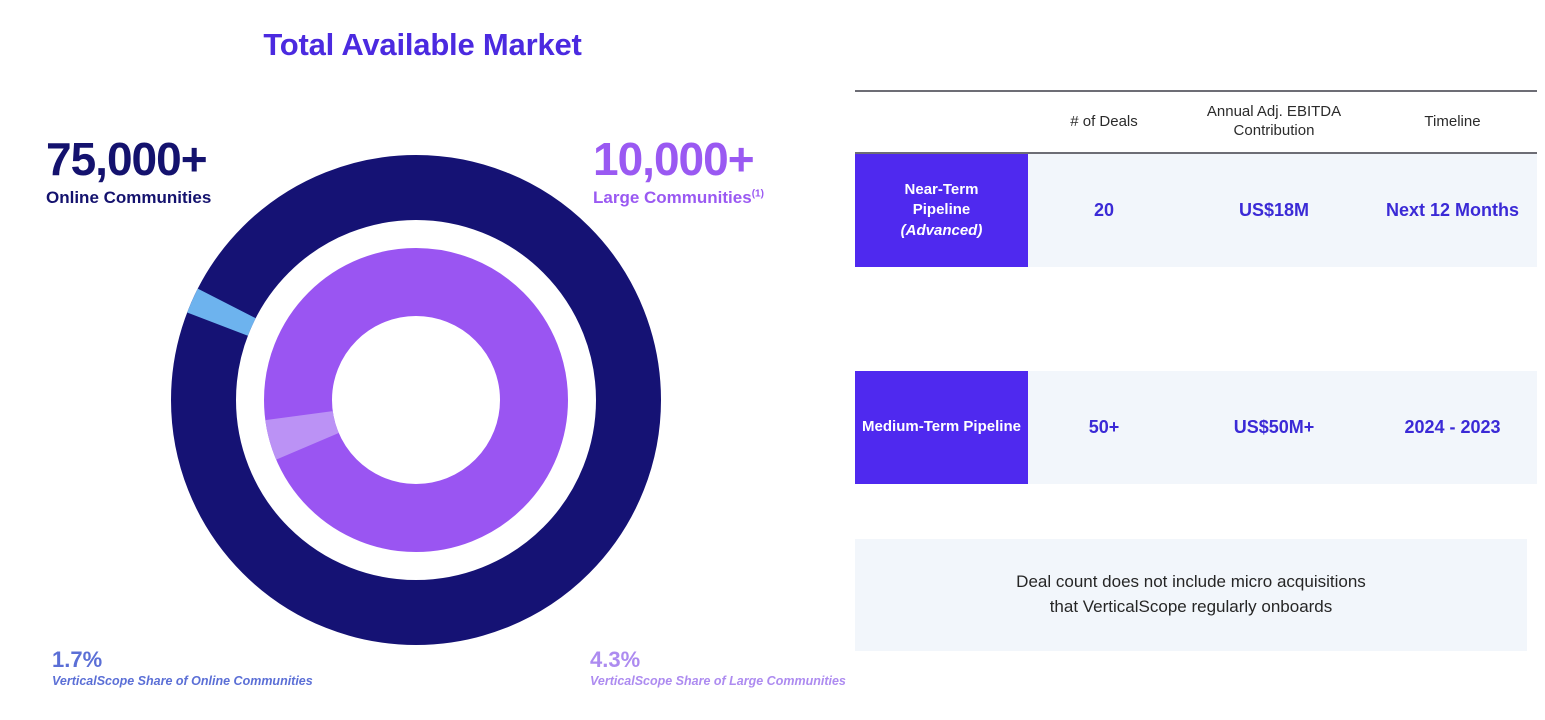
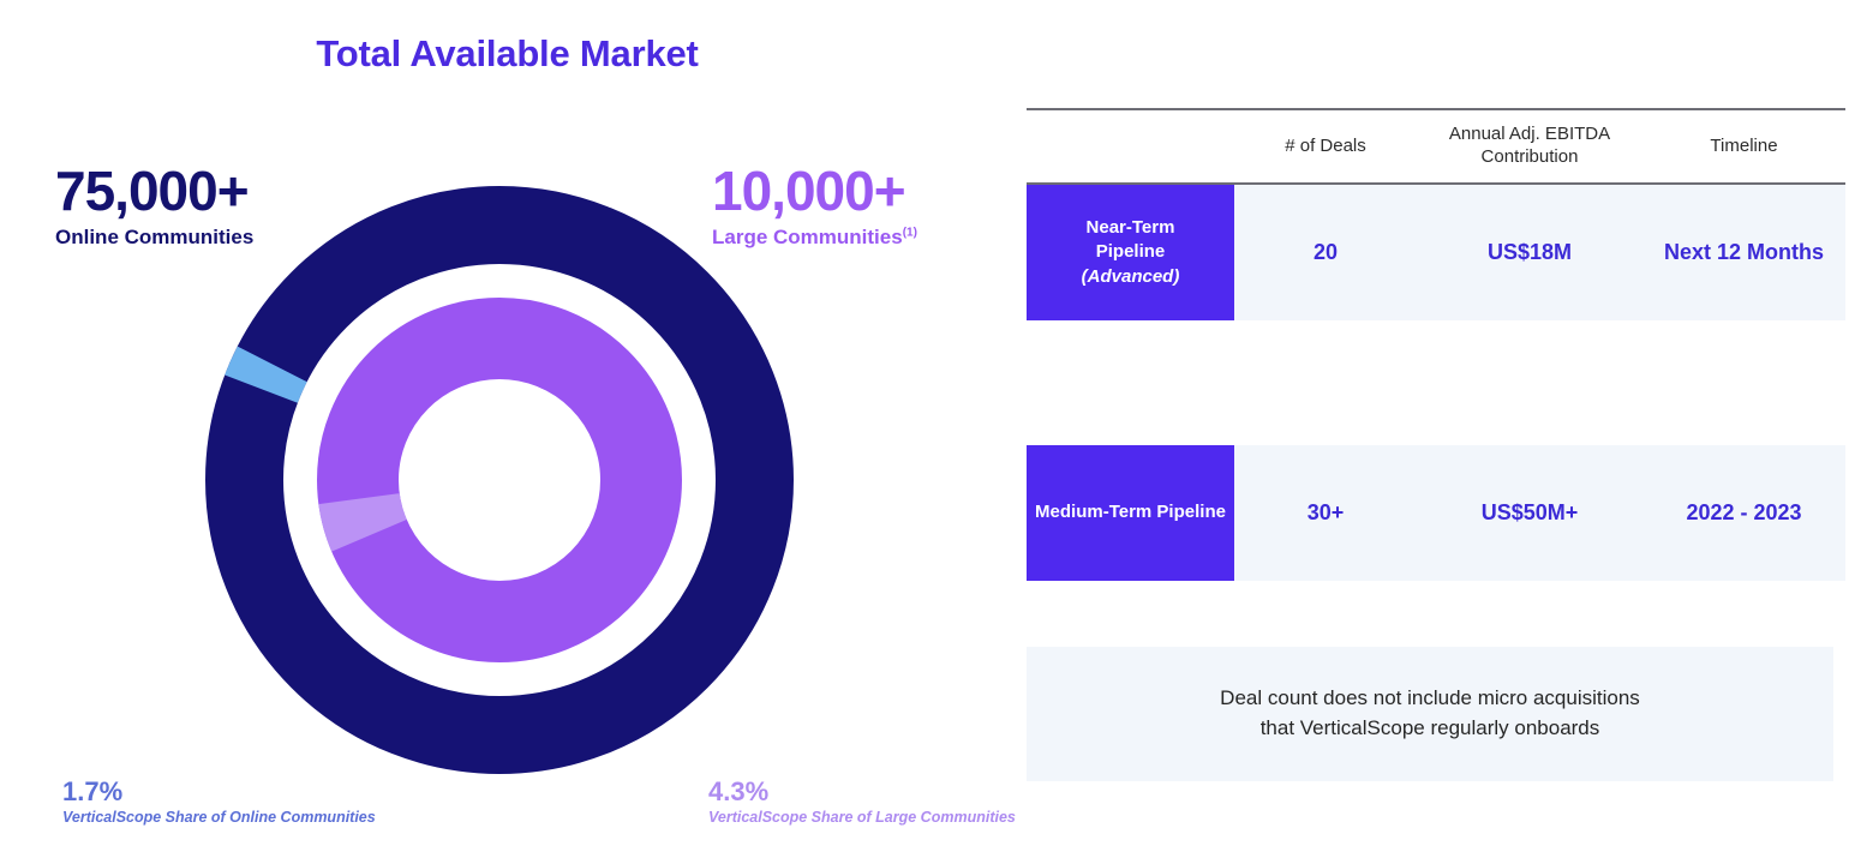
  Total Available Market
  75,000+
  Online Communities
  10,000+
  Large Communities(1)
  1.7%
  VerticalScope Share of Online Communities
  4.3%
  VerticalScope Share of Large Communities
  # of Deals
  Annual Adj. EBITDA
  Contribution
  Timeline
  Near-Term
  Pipeline
  (Advanced)
  20
  US$18M
  Next 12 Months
  Medium-Term Pipeline
- 50+
+ 30+
  US$50M+
- 2024 - 2023
+ 2022 - 2023
  Deal count does not include micro acquisitions
  that VerticalScope regularly onboards
